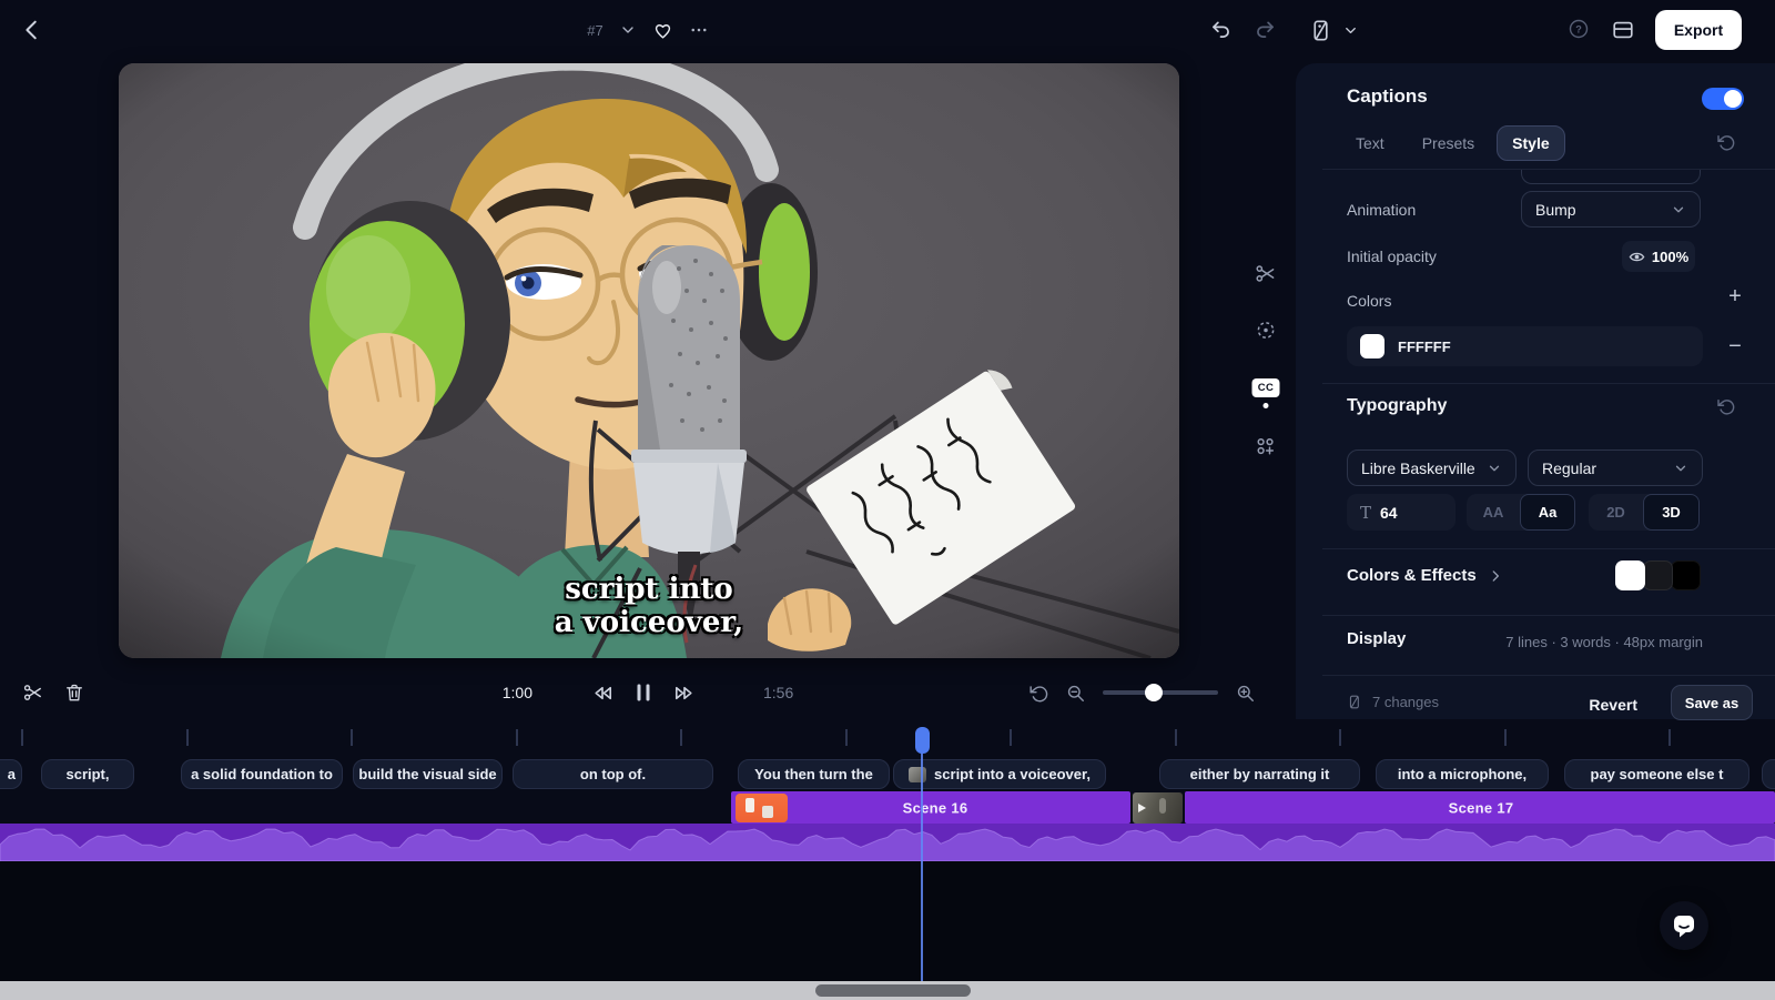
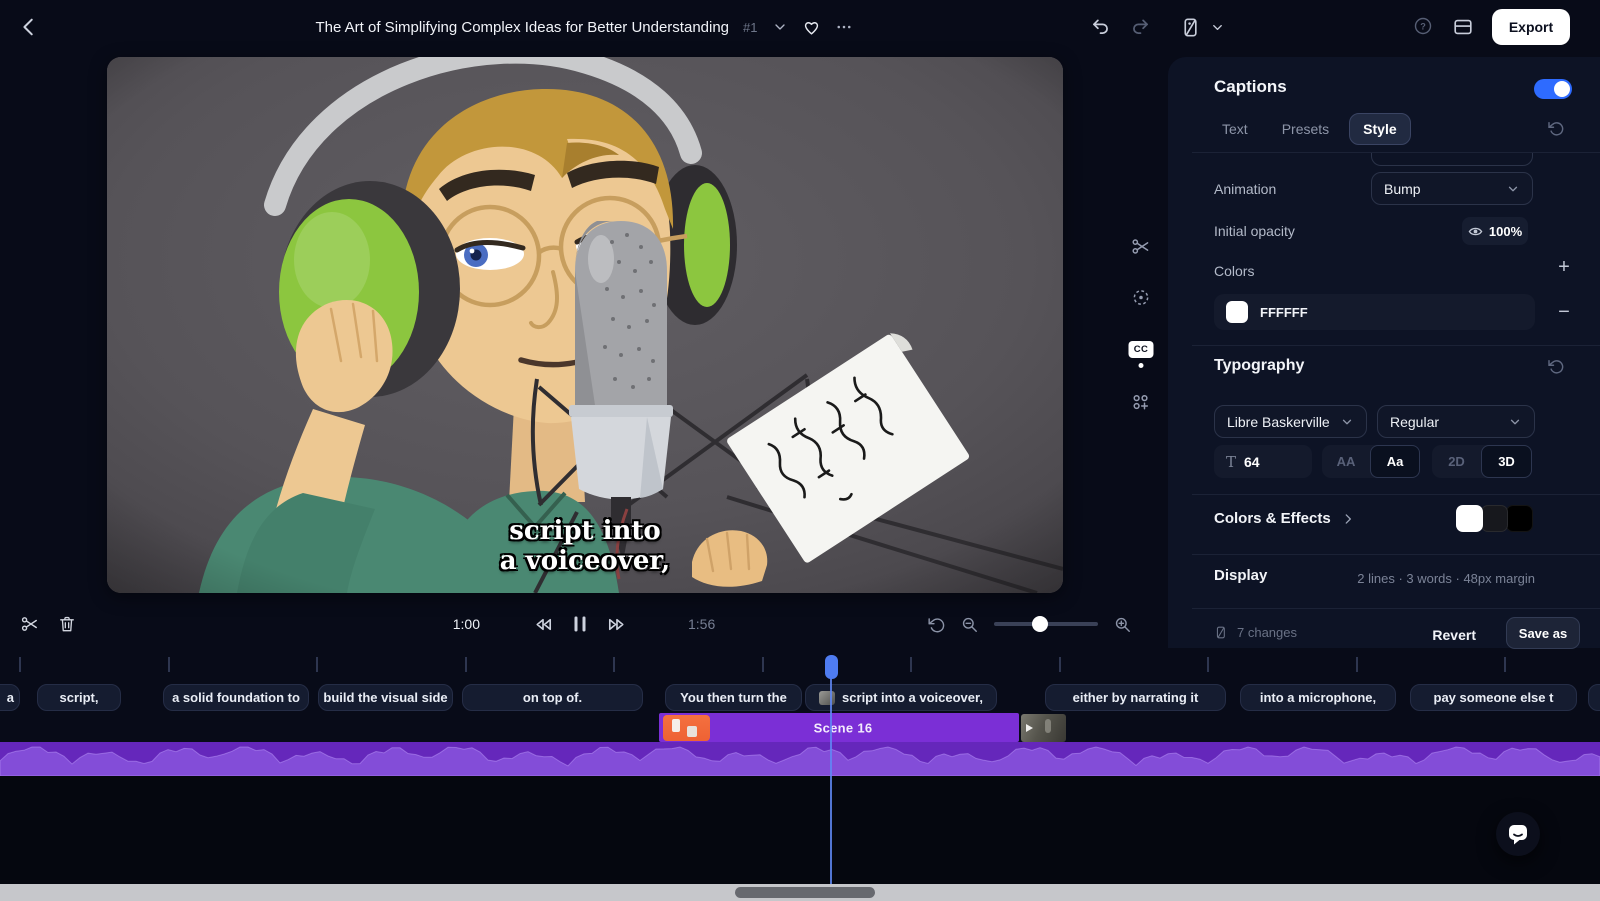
+ The Art of Simplifying Complex Ideas for Better Understanding
- #7
+ #1
  ?
  Export
  script into
  a voiceover,
  CC
  Captions
  Text
  Presets
  Style
  Animation
  Bump
  Initial opacity
  100%
  Colors
  +
  FFFFFF
  −
  Typography
  Libre Baskerville
  Regular
  T
  64
  AA
  Aa
  2D
  3D
  Colors & Effects
  Display
- 7 lines · 3 words · 48px margin
+ 2 lines · 3 words · 48px margin
  7 changes
  Revert
  Save as
  1:00
  1:56
  a
  script,
  a solid foundation to
  build the visual side
  on top of.
  You then turn the
  script into a voiceover,
  either by narrating it
  into a microphone,
  pay someone else t
  Scene 16
- Scene 17
